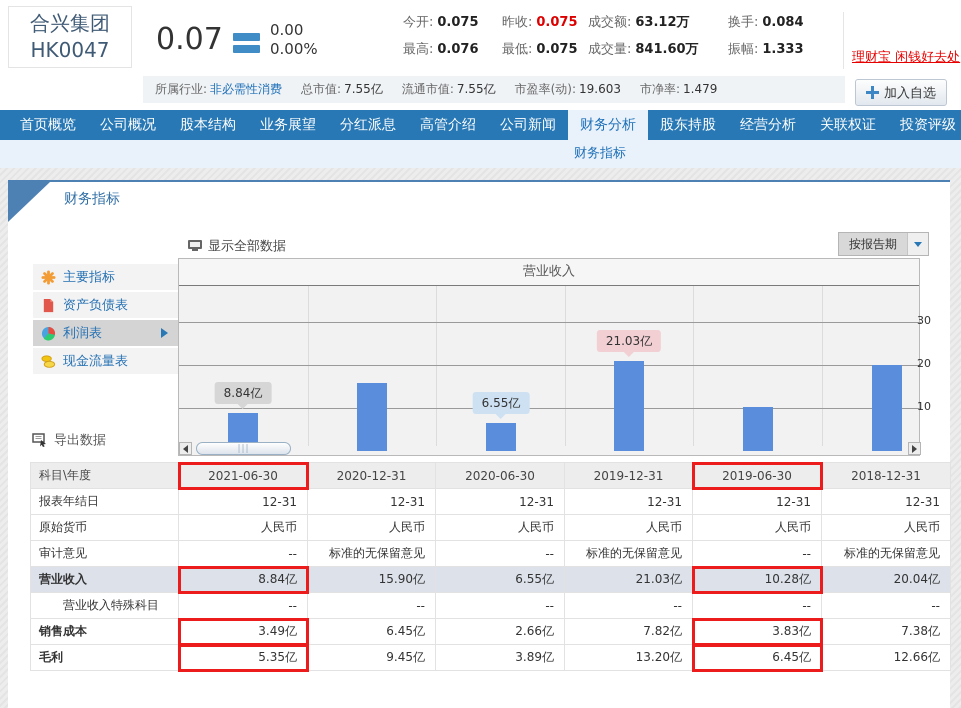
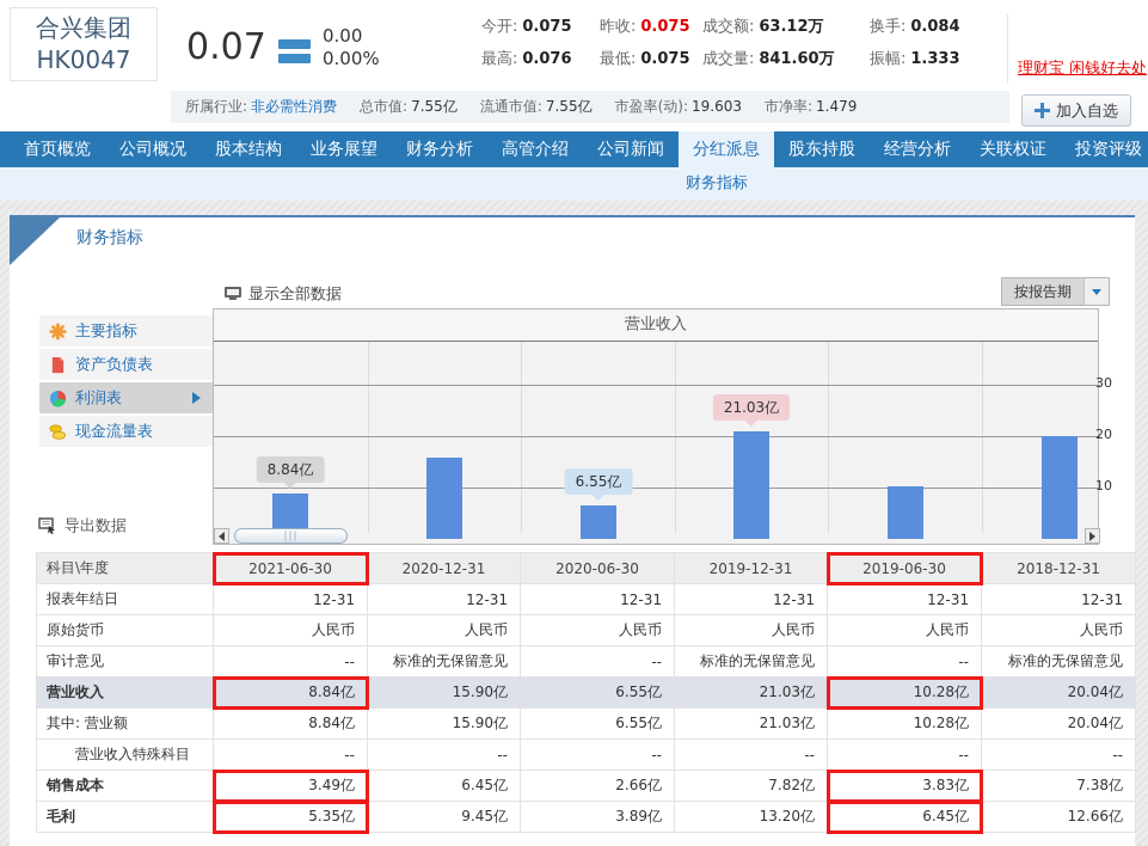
  合兴集团
  HK0047
  0.07
  0.00
  0.00%
  今开: 0.075
  昨收: 0.075
  成交额: 63.12万
  换手: 0.084
  最高: 0.076
  最低: 0.075
  成交量: 841.60万
  振幅: 1.333
  理财宝 闲钱好去处
  所属行业: 非必需性消费
  总市值: 7.55亿
  流通市值: 7.55亿
  市盈率(动): 19.603
  市净率: 1.479
  加入自选
  首页概览
  公司概况
  股本结构
  业务展望
- 分红派息
+ 财务分析
  高管介绍
  公司新闻
- 财务分析
+ 分红派息
  股东持股
  经营分析
  关联权证
  投资评级
  财务指标
  财务指标
  主要指标
  资产负债表
  利润表
  现金流量表
  导出数据
  显示全部数据
  按报告期
  营业收入
  8.84亿
  6.55亿
  21.03亿
  10
  20
  30
  科目\年度	2021-06-30	2020-12-31	2020-06-30	2019-12-31	2019-06-30	2018-12-31
  报表年结日	12-31	12-31	12-31	12-31	12-31	12-31
  原始货币	人民币	人民币	人民币	人民币	人民币	人民币
  审计意见	--	标准的无保留意见	--	标准的无保留意见	--	标准的无保留意见
  营业收入	8.84亿	15.90亿	6.55亿	21.03亿	10.28亿	20.04亿
+ 其中: 营业额	8.84亿	15.90亿	6.55亿	21.03亿	10.28亿	20.04亿
  营业收入特殊科目	--	--	--	--	--	--
  销售成本	3.49亿	6.45亿	2.66亿	7.82亿	3.83亿	7.38亿
  毛利	5.35亿	9.45亿	3.89亿	13.20亿	6.45亿	12.66亿
